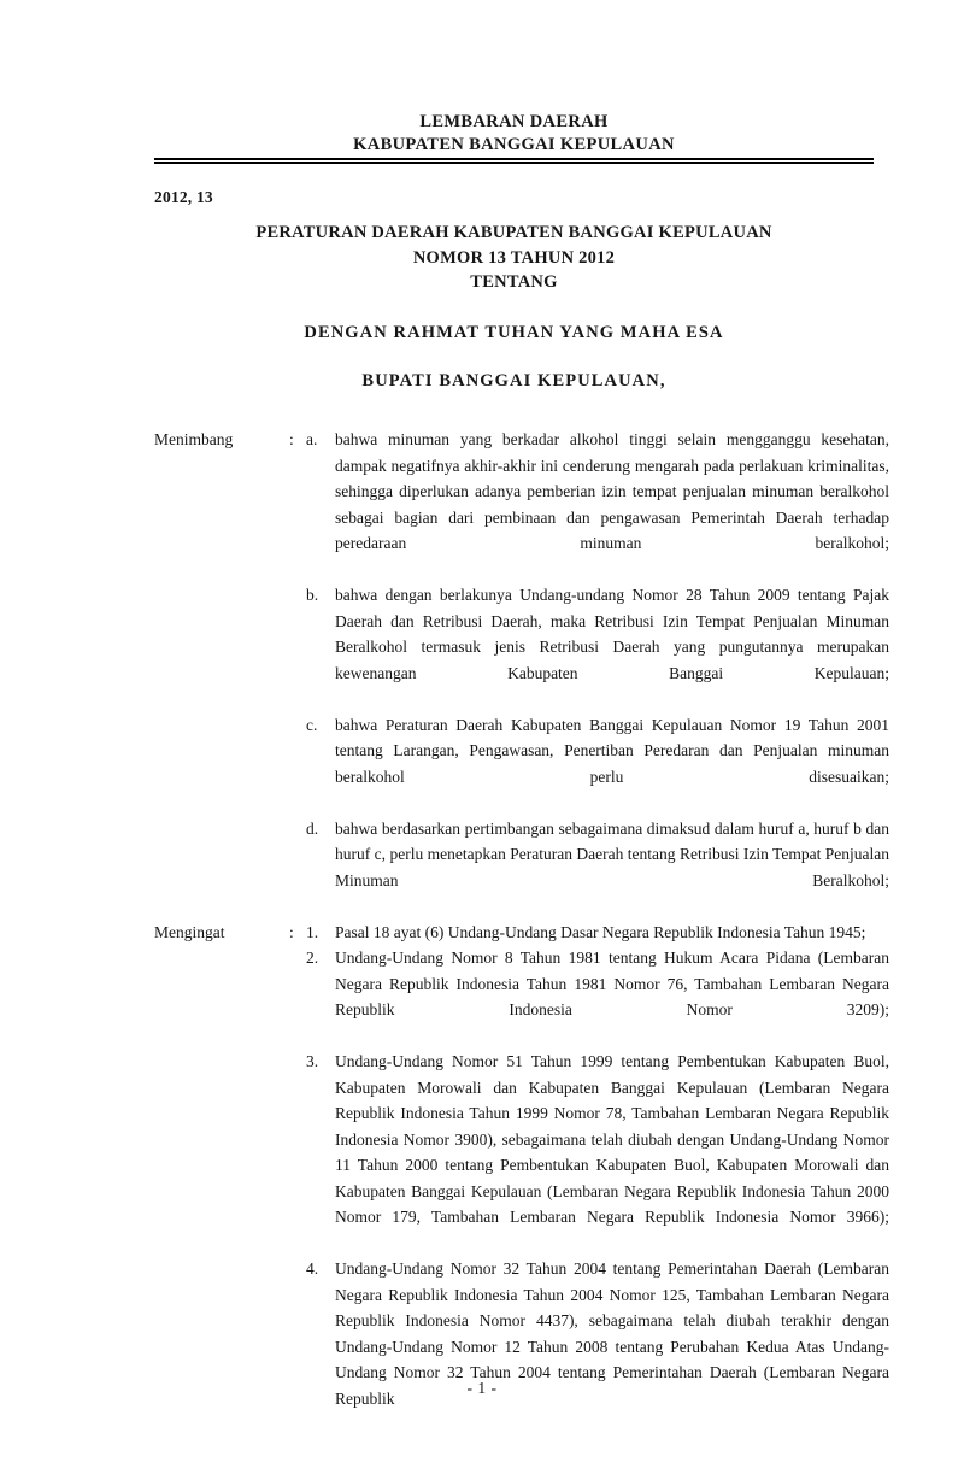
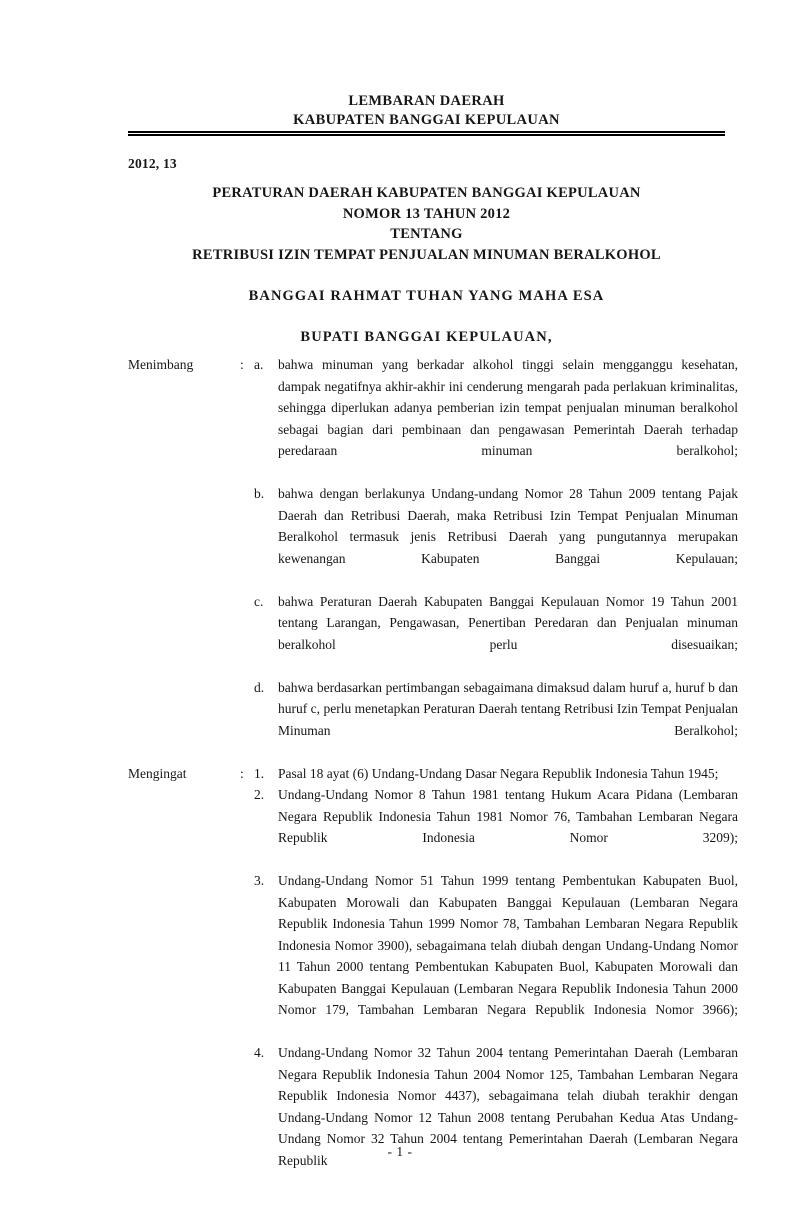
  LEMBARAN DAERAH
  KABUPATEN BANGGAI KEPULAUAN
  2012, 13
  PERATURAN DAERAH KABUPATEN BANGGAI KEPULAUAN
  NOMOR 13 TAHUN 2012
  TENTANG
+ RETRIBUSI IZIN TEMPAT PENJUALAN MINUMAN BERALKOHOL
- DENGAN RAHMAT TUHAN YANG MAHA ESA
+ BANGGAI RAHMAT TUHAN YANG MAHA ESA
  BUPATI BANGGAI KEPULAUAN,
  Menimbang
  :
  a.
  bahwa minuman yang berkadar alkohol tinggi selain mengganggu kesehatan, dampak negatifnya akhir-akhir ini cenderung mengarah pada perlakuan kriminalitas, sehingga diperlukan adanya pemberian izin tempat penjualan minuman beralkohol sebagai bagian dari pembinaan dan pengawasan Pemerintah Daerah terhadap peredaraan minuman beralkohol;
  b.
  bahwa dengan berlakunya Undang-undang Nomor 28 Tahun 2009 tentang Pajak Daerah dan Retribusi Daerah, maka Retribusi Izin Tempat Penjualan Minuman Beralkohol termasuk jenis Retribusi Daerah yang pungutannya merupakan kewenangan Kabupaten Banggai Kepulauan;
  c.
  bahwa Peraturan Daerah Kabupaten Banggai Kepulauan Nomor 19 Tahun 2001 tentang Larangan, Pengawasan, Penertiban Peredaran dan Penjualan minuman beralkohol perlu disesuaikan;
  d.
  bahwa berdasarkan pertimbangan sebagaimana dimaksud dalam huruf a, huruf b dan huruf c, perlu menetapkan Peraturan Daerah tentang Retribusi Izin Tempat Penjualan Minuman Beralkohol;
  Mengingat
  :
  1.
  Pasal 18 ayat (6) Undang-Undang Dasar Negara Republik Indonesia Tahun 1945;
  2.
  Undang-Undang Nomor 8 Tahun 1981 tentang Hukum Acara Pidana (Lembaran Negara Republik Indonesia Tahun 1981 Nomor 76, Tambahan Lembaran Negara Republik Indonesia Nomor 3209);
  3.
  Undang-Undang Nomor 51 Tahun 1999 tentang Pembentukan Kabupaten Buol, Kabupaten Morowali dan Kabupaten Banggai Kepulauan (Lembaran Negara Republik Indonesia Tahun 1999 Nomor 78, Tambahan Lembaran Negara Republik Indonesia Nomor 3900), sebagaimana telah diubah dengan Undang-Undang Nomor 11 Tahun 2000 tentang Pembentukan Kabupaten Buol, Kabupaten Morowali dan Kabupaten Banggai Kepulauan (Lembaran Negara Republik Indonesia Tahun 2000 Nomor 179, Tambahan Lembaran Negara Republik Indonesia Nomor 3966);
  4.
  Undang-Undang Nomor 32 Tahun 2004 tentang Pemerintahan Daerah (Lembaran Negara Republik Indonesia Tahun 2004 Nomor 125, Tambahan Lembaran Negara Republik Indonesia Nomor 4437), sebagaimana telah diubah terakhir dengan Undang-Undang Nomor 12 Tahun 2008 tentang Perubahan Kedua Atas Undang-Undang Nomor 32 Tahun 2004 tentang Pemerintahan Daerah (Lembaran Negara Republik
  - 1 -
